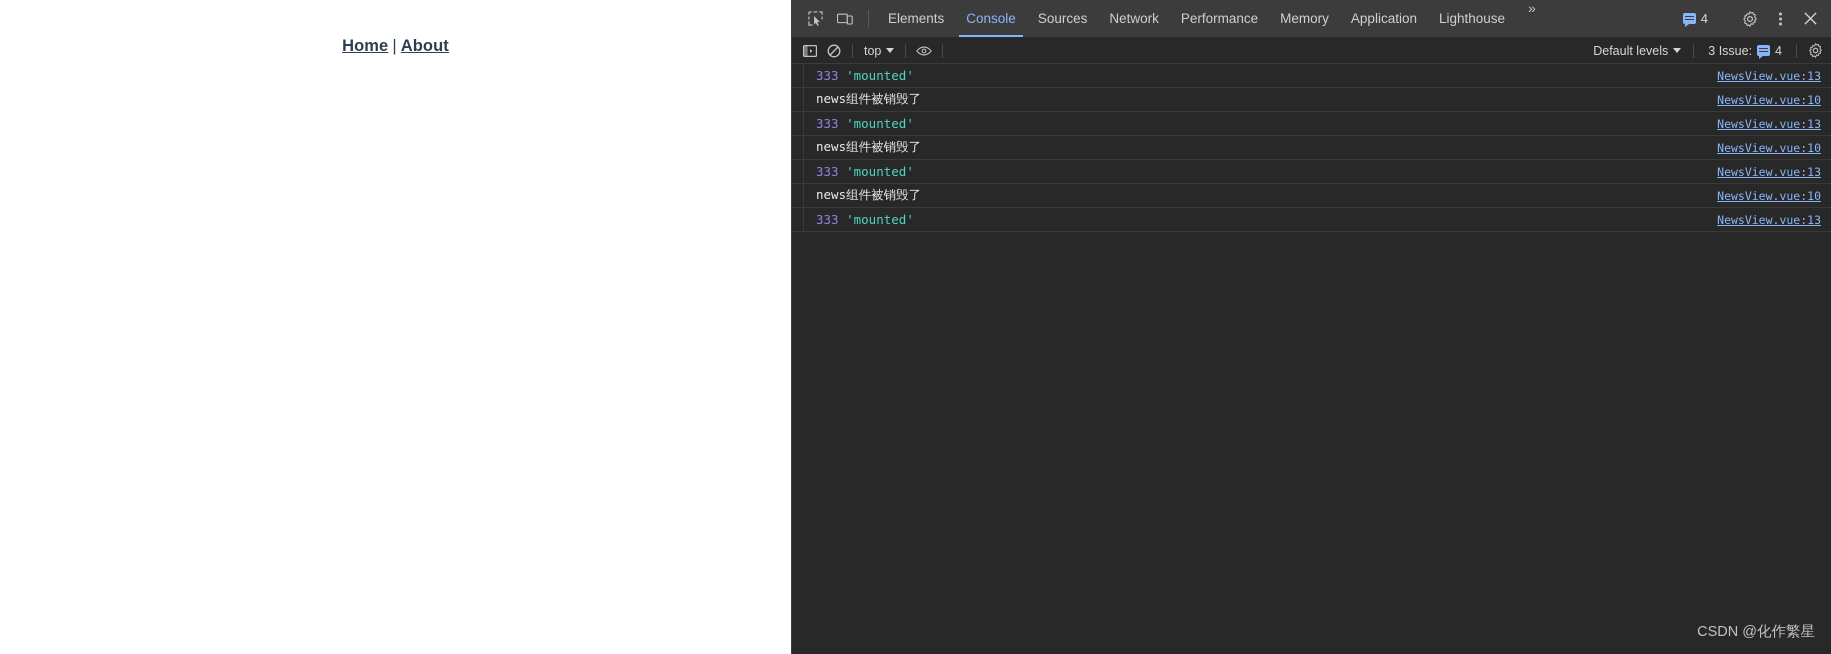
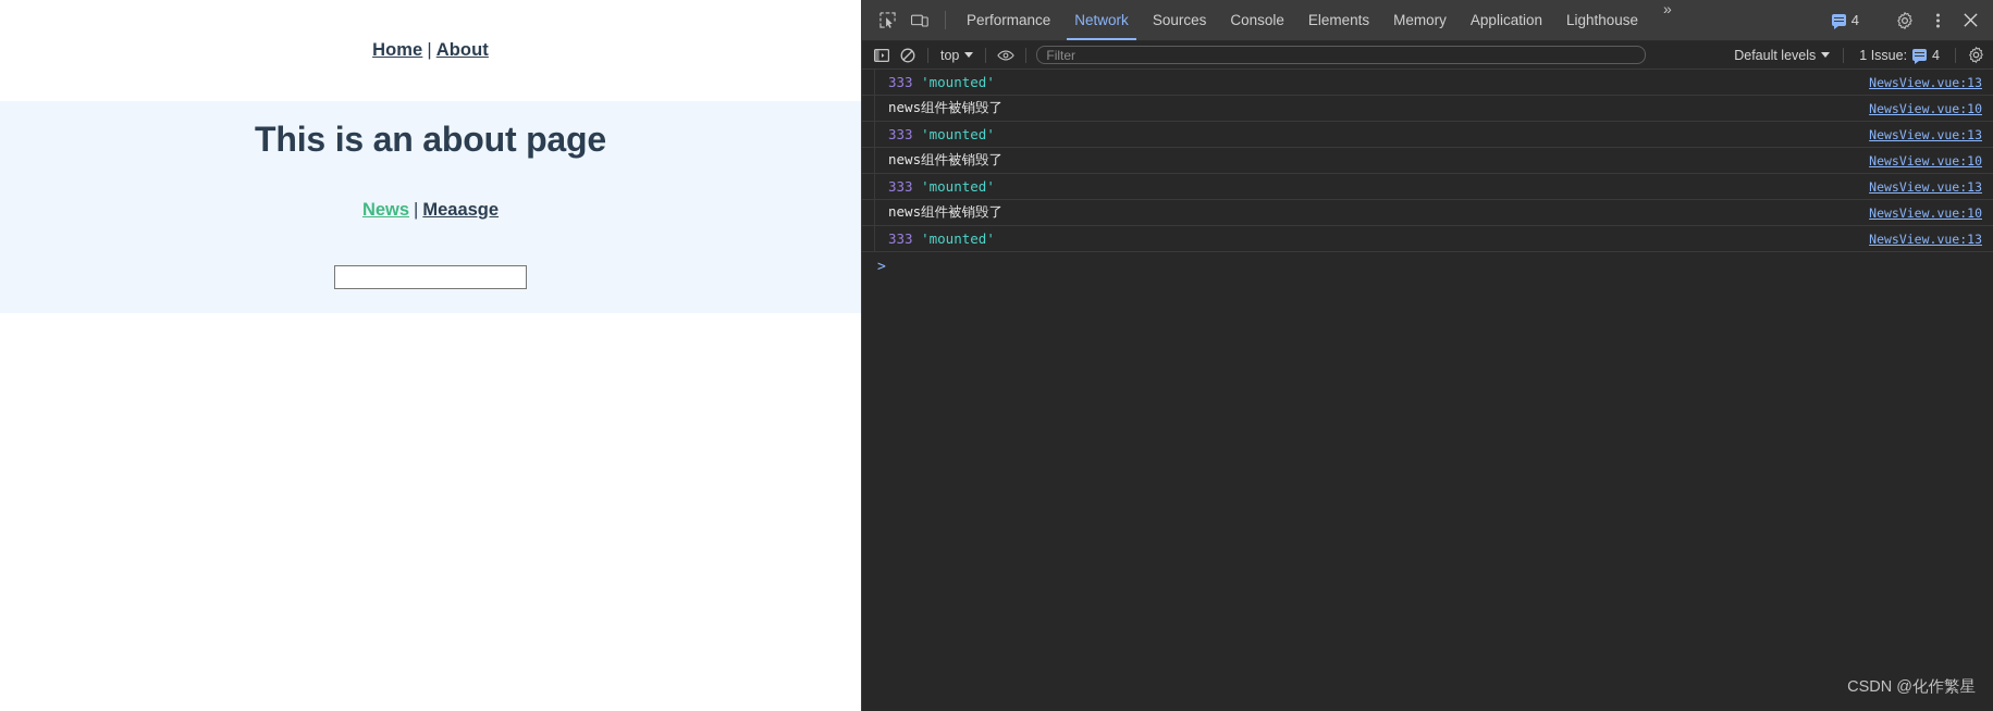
  Home | About
+ This is an about page
+ News | Meaasge
- Elements
+ Performance
- Console
+ Network
  Sources
- Network
+ Console
- Performance
+ Elements
  Memory
  Application
  Lighthouse
  »
  4
  top
+ Filter
  Default levels
- 3 Issue:
+ 1 Issue:
  4
  333 'mounted'
  NewsView.vue:13
  news组件被销毁了
  NewsView.vue:10
  333 'mounted'
  NewsView.vue:13
  news组件被销毁了
  NewsView.vue:10
  333 'mounted'
  NewsView.vue:13
  news组件被销毁了
  NewsView.vue:10
  333 'mounted'
  NewsView.vue:13
+ >
  CSDN @化作繁星
